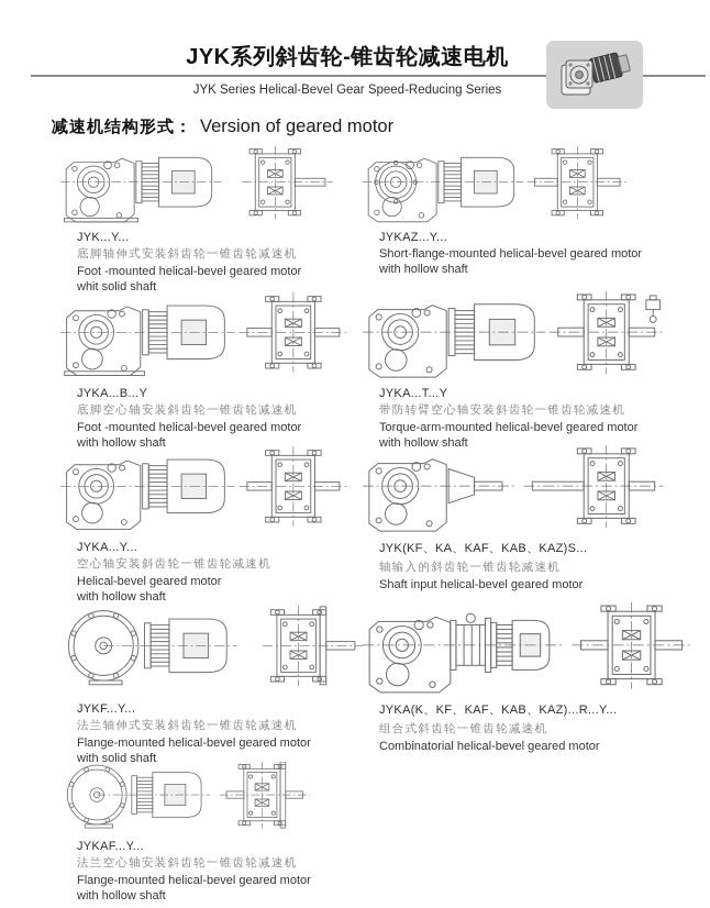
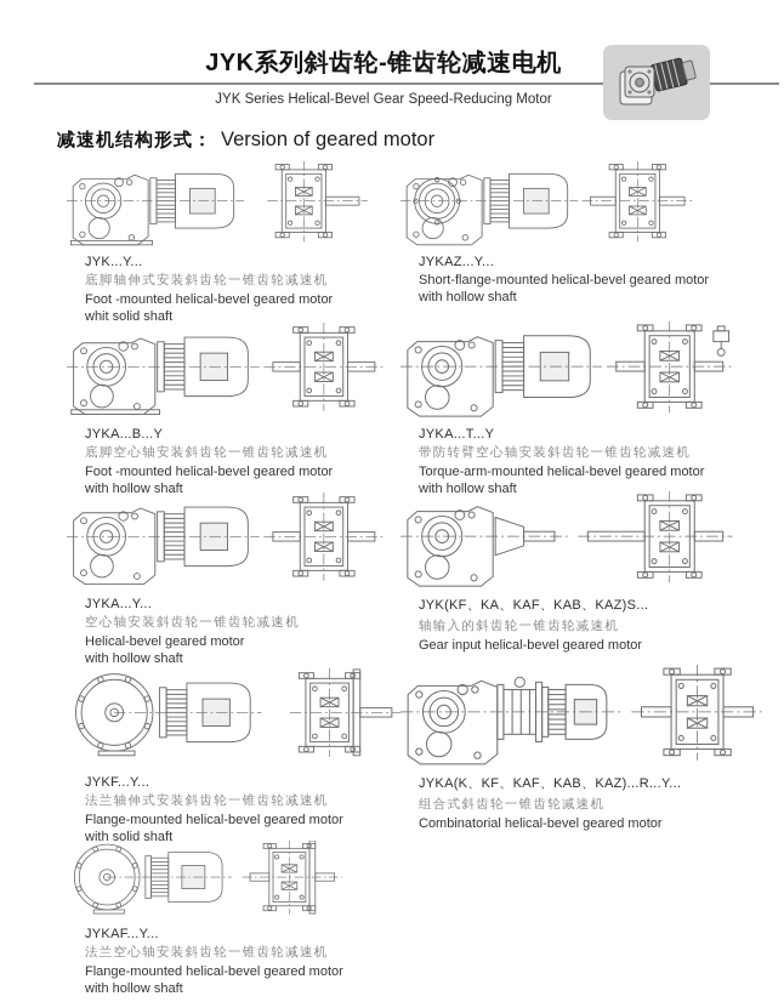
  JYK系列斜齿轮-锥齿轮减速电机
- JYK Series Helical-Bevel Gear Speed-Reducing Series
+ JYK Series Helical-Bevel Gear Speed-Reducing Motor
  减速机结构形式： Version of geared motor
  JYK...Y...
  底脚轴伸式安装斜齿轮一锥齿轮减速机
  Foot -mounted helical-bevel geared motor
  whit solid shaft
  JYKAZ...Y...
  Short-flange-mounted helical-bevel geared motor
  with hollow shaft
  JYKA...B...Y
  底脚空心轴安装斜齿轮一锥齿轮减速机
  Foot -mounted helical-bevel geared motor
  with hollow shaft
  JYKA...T...Y
  带防转臂空心轴安装斜齿轮一锥齿轮减速机
  Torque-arm-mounted helical-bevel geared motor
  with hollow shaft
  JYKA...Y...
  空心轴安装斜齿轮一锥齿轮减速机
  Helical-bevel geared motor
  with hollow shaft
  JYK(KF、KA、KAF、KAB、KAZ)S...
  轴输入的斜齿轮一锥齿轮减速机
- Shaft input helical-bevel geared motor
+ Gear input helical-bevel geared motor
  JYKF...Y...
  法兰轴伸式安装斜齿轮一锥齿轮减速机
  Flange-mounted helical-bevel geared motor
  with solid shaft
  JYKA(K、KF、KAF、KAB、KAZ)...R...Y...
  组合式斜齿轮一锥齿轮减速机
  Combinatorial helical-bevel geared motor
  JYKAF...Y...
  法兰空心轴安装斜齿轮一锥齿轮减速机
  Flange-mounted helical-bevel geared motor
  with hollow shaft
